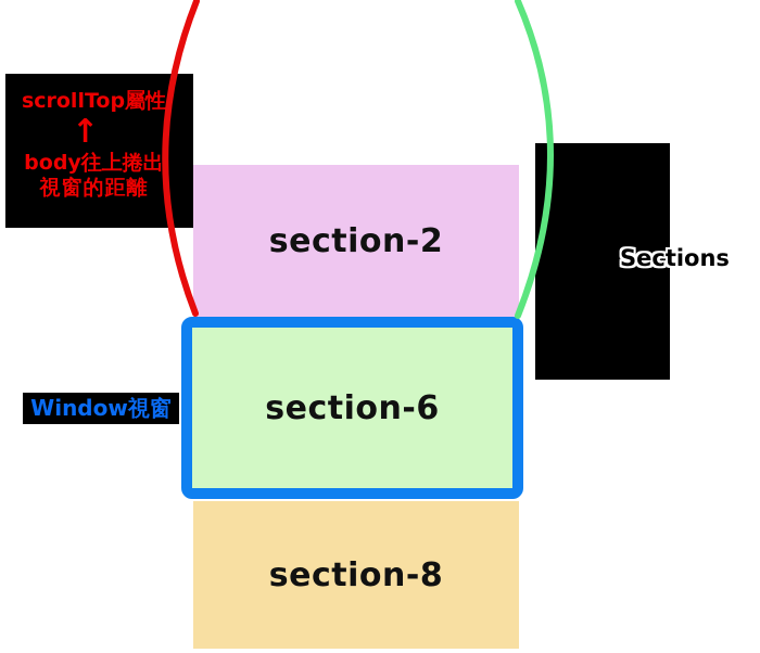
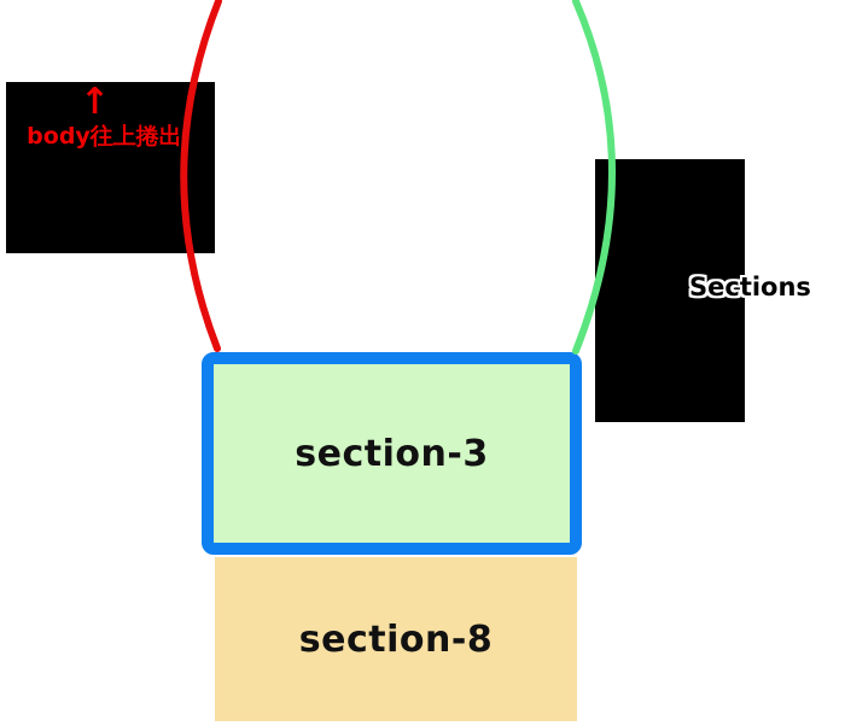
- section-2
- section-6
+ section-3
  section-8
- scrollTop屬性
  ↑
  body往上捲出
- 視窗的距離
- Window視窗
  Sections
